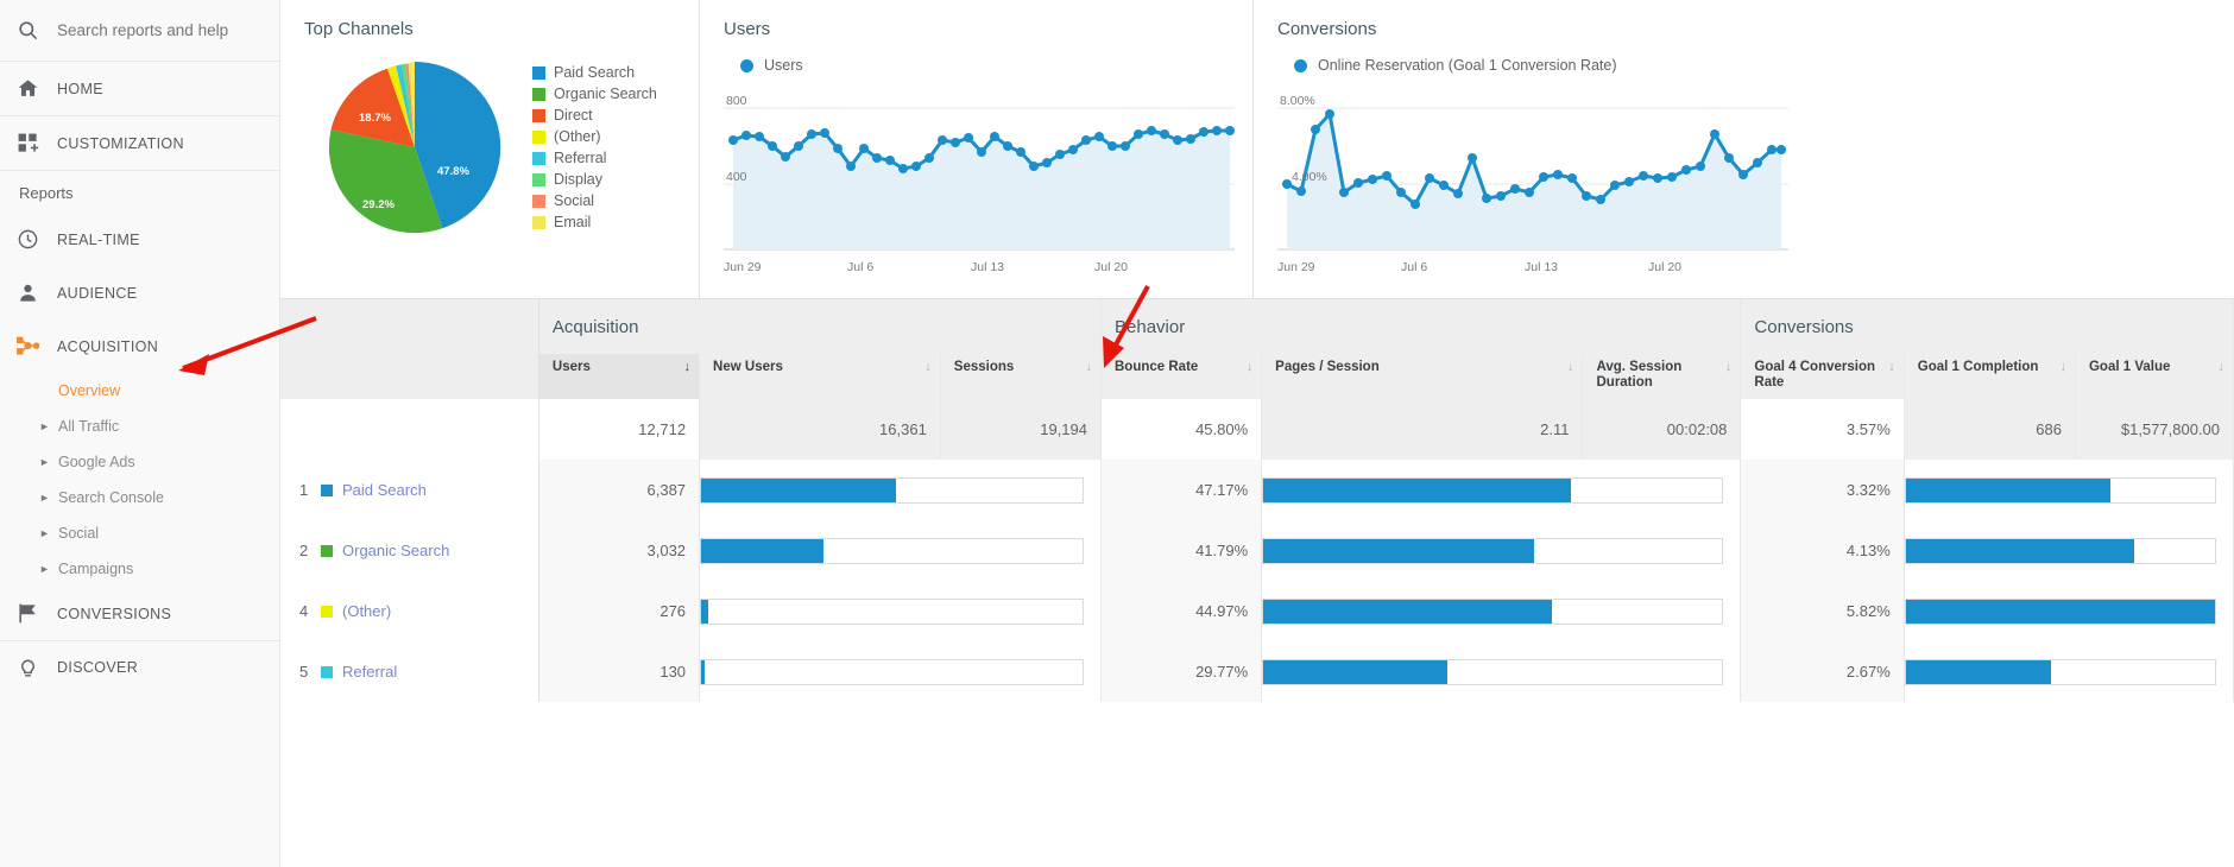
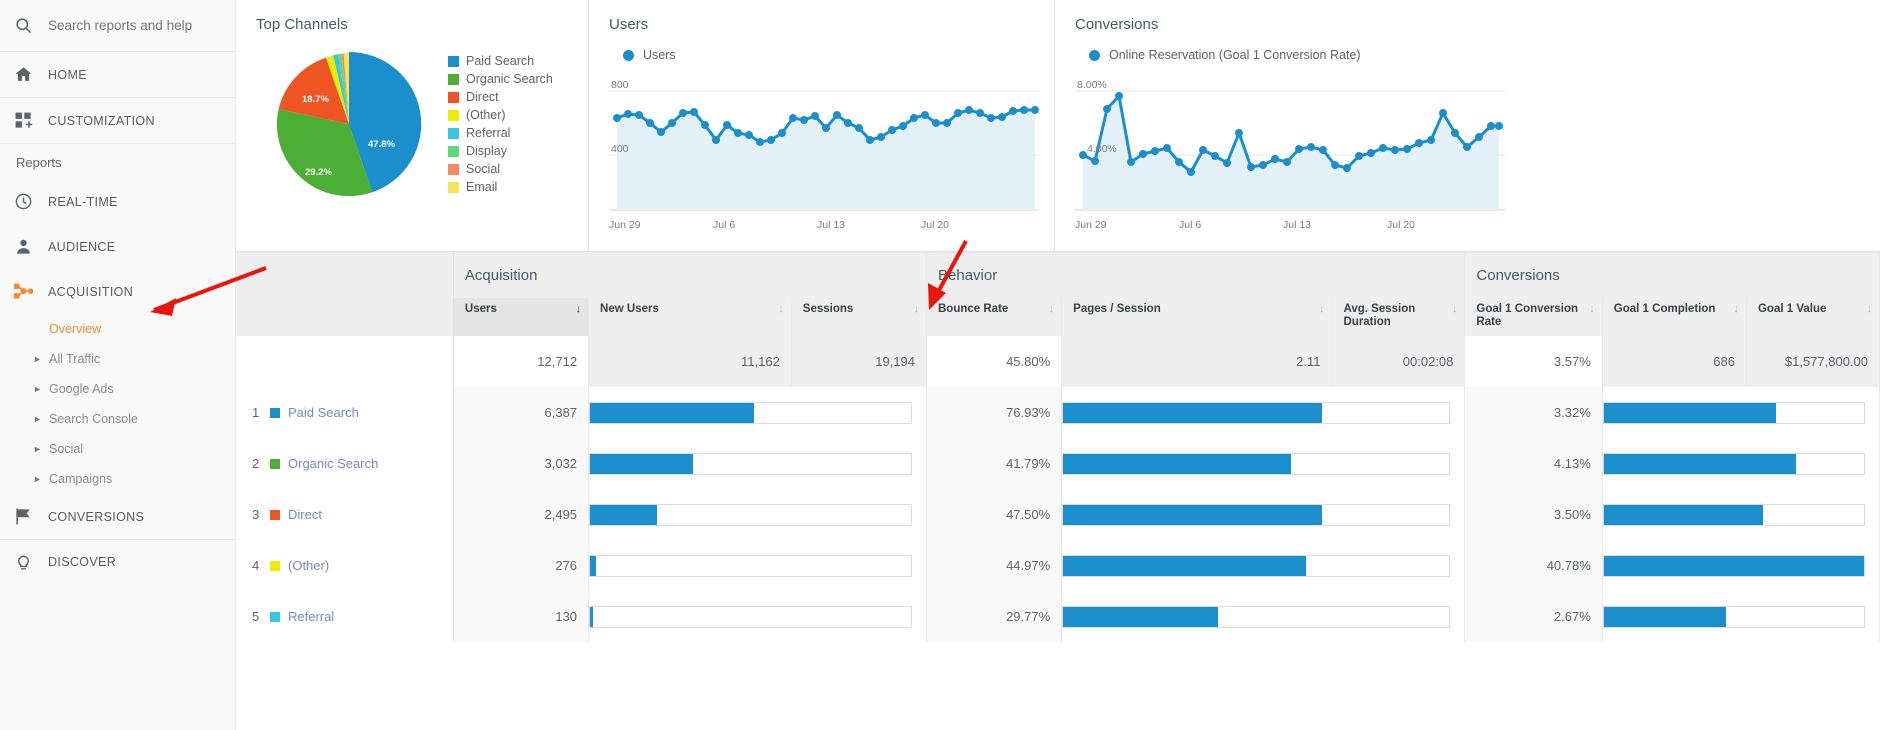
  Search reports and help
  HOME
  CUSTOMIZATION
  Reports
  REAL-TIME
  AUDIENCE
  ACQUISITION
  Overview
  ►
  All Traffic
  ►
  Google Ads
  ►
  Search Console
  ►
  Social
  ►
  Campaigns
  CONVERSIONS
  DISCOVER
  Top Channels
  47.8%
  29.2%
  18.7%
  Paid Search
  Organic Search
  Direct
  (Other)
  Referral
  Display
  Social
  Email
  Users
  Users
  800
  400
  Jun 29
  Jul 6
  Jul 13
  Jul 20
  Conversions
  Online Reservation (Goal 1 Conversion Rate)
  8.00%
  4.00%
  Jun 29
  Jul 6
  Jul 13
  Jul 20
  	Acquisition	Behavior	Conversions
- 	Users ↓	New Users ↓	Sessions ↓	Bounce Rate ↓	Pages / Session ↓	Avg. Session Duration ↓	Goal 4 Conversion Rate ↓	Goal 1 Completion ↓	Goal 1 Value ↓
+ 	Users ↓	New Users ↓	Sessions ↓	Bounce Rate ↓	Pages / Session ↓	Avg. Session Duration ↓	Goal 1 Conversion Rate ↓	Goal 1 Completion ↓	Goal 1 Value ↓
- 	12,712	16,361	19,194	45.80%	2.11	00:02:08	3.57%	686	$1,577,800.00
+ 	12,712	11,162	19,194	45.80%	2.11	00:02:08	3.57%	686	$1,577,800.00
- 1 Paid Search	6,387		47.17%		3.32%
+ 1 Paid Search	6,387		76.93%		3.32%
  2 Organic Search	3,032		41.79%		4.13%
+ 3 Direct	2,495		47.50%		3.50%
- 4 (Other)	276		44.97%		5.82%
+ 4 (Other)	276		44.97%		40.78%
  5 Referral	130		29.77%		2.67%
